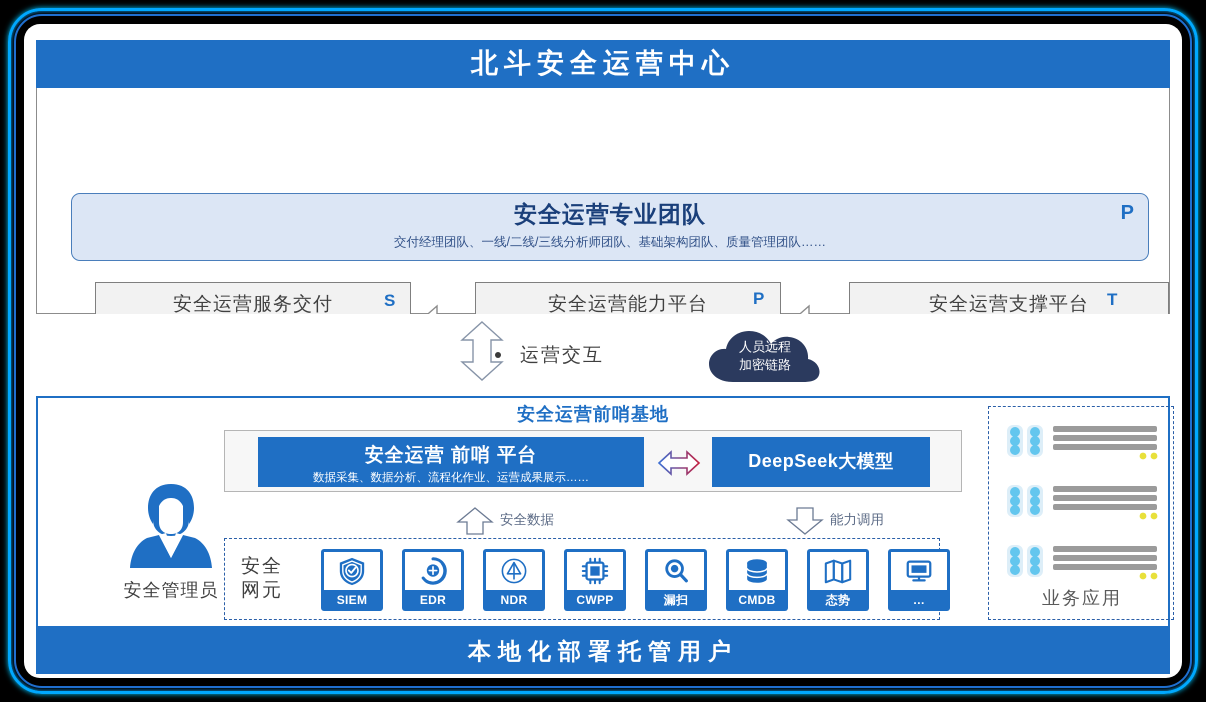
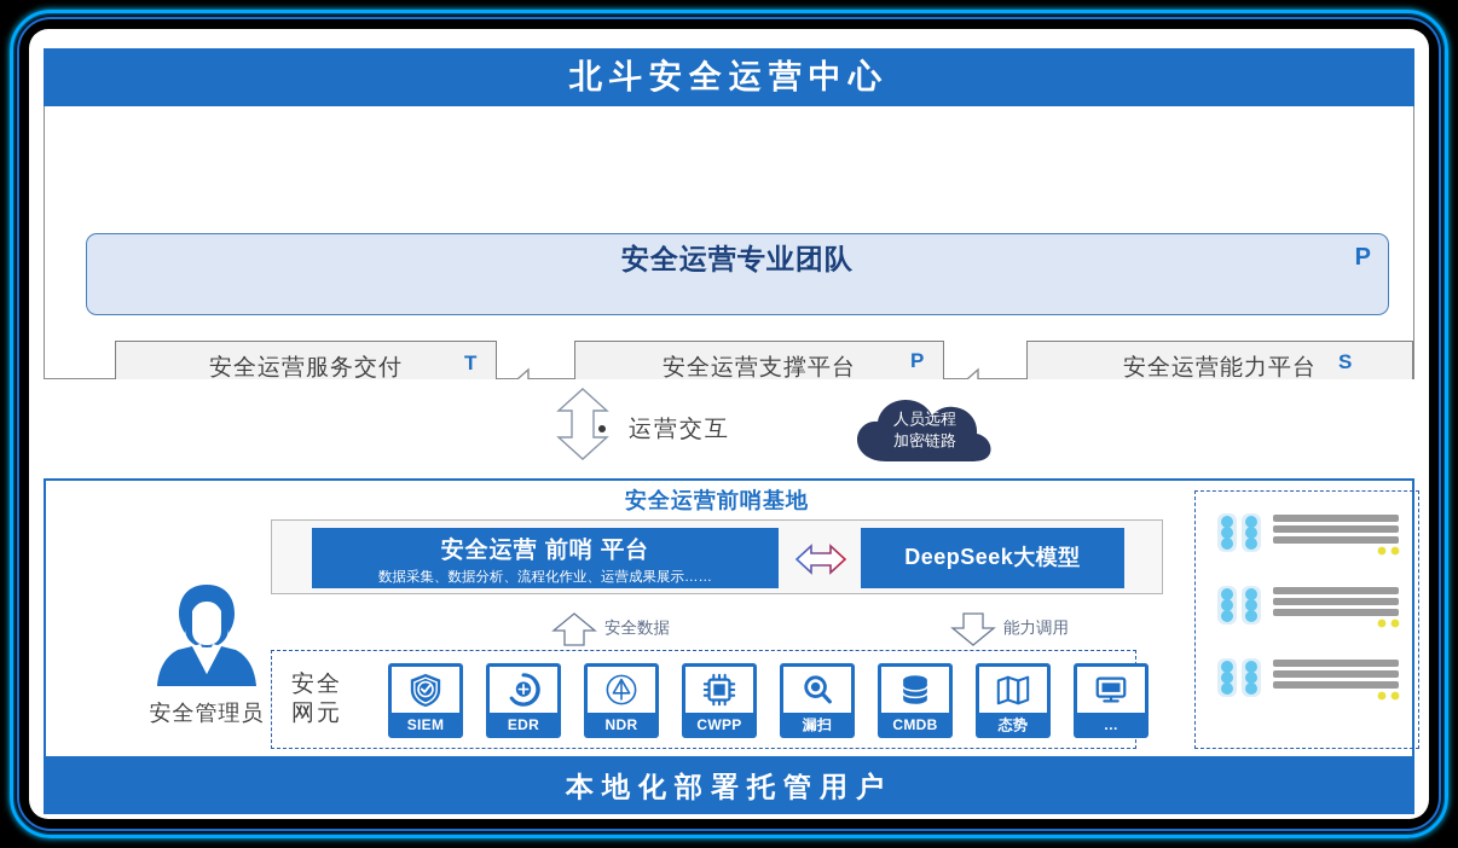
  北斗安全运营中心
  安全运营专业团队
- 交付经理团队、一线/二线/三线分析师团队、基础架构团队、质量管理团队……
  P
  安全运营服务交付
- S
+ T
- 安全运营能力平台
+ 安全运营支撑平台
  P
- 安全运营支撑平台
+ 安全运营能力平台
- T
+ S
  运营交互
  人员远程
  加密链路
  安全管理员
  安全运营前哨基地
  安全运营 前哨 平台
  数据采集、数据分析、流程化作业、运营成果展示……
  DeepSeek大模型
  安全数据
  能力调用
  安全
  网元
  SIEM
  EDR
  NDR
  CWPP
  漏扫
  CMDB
  态势
  …
- 业务应用
  本地化部署托管用户
